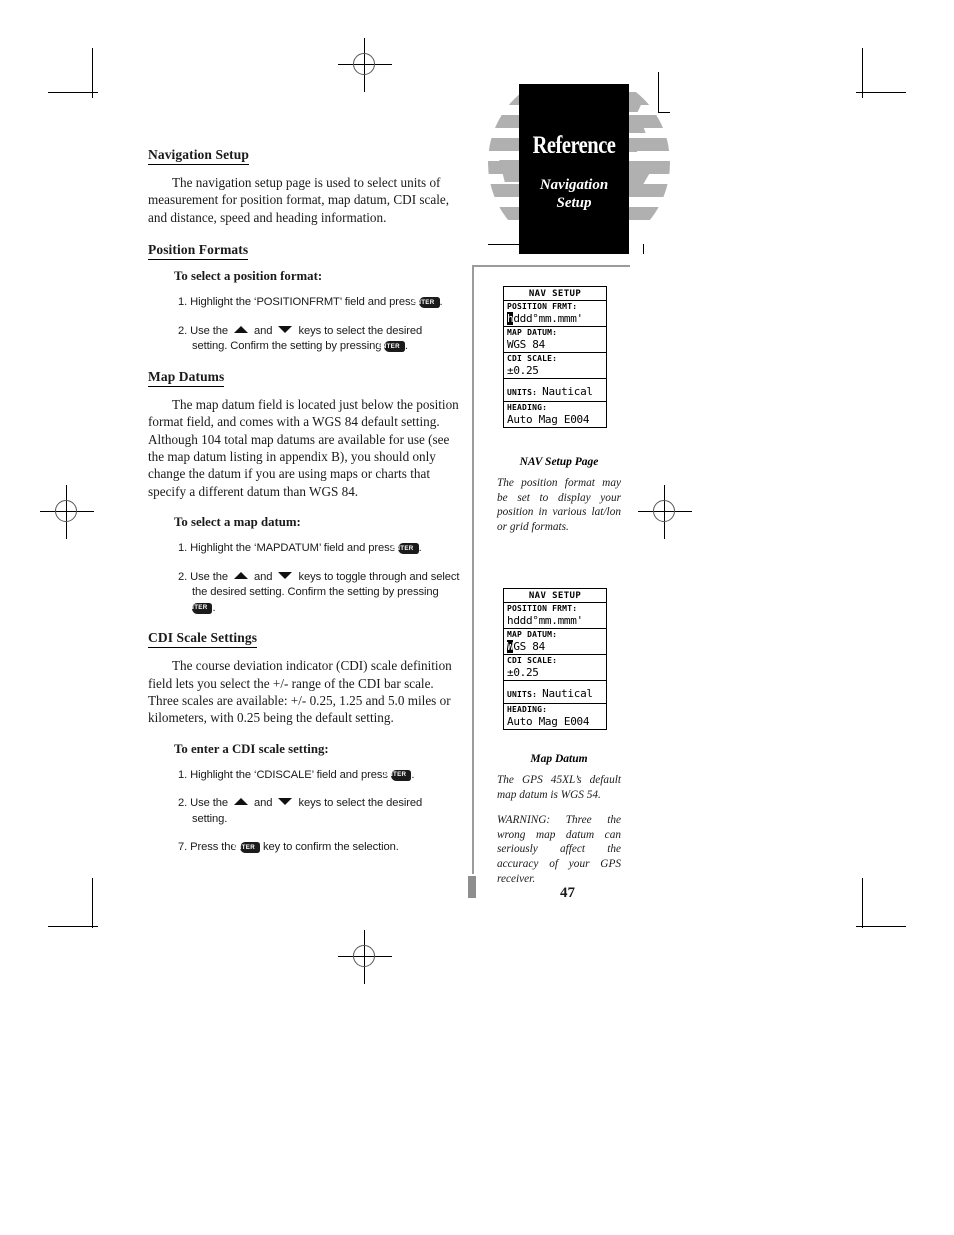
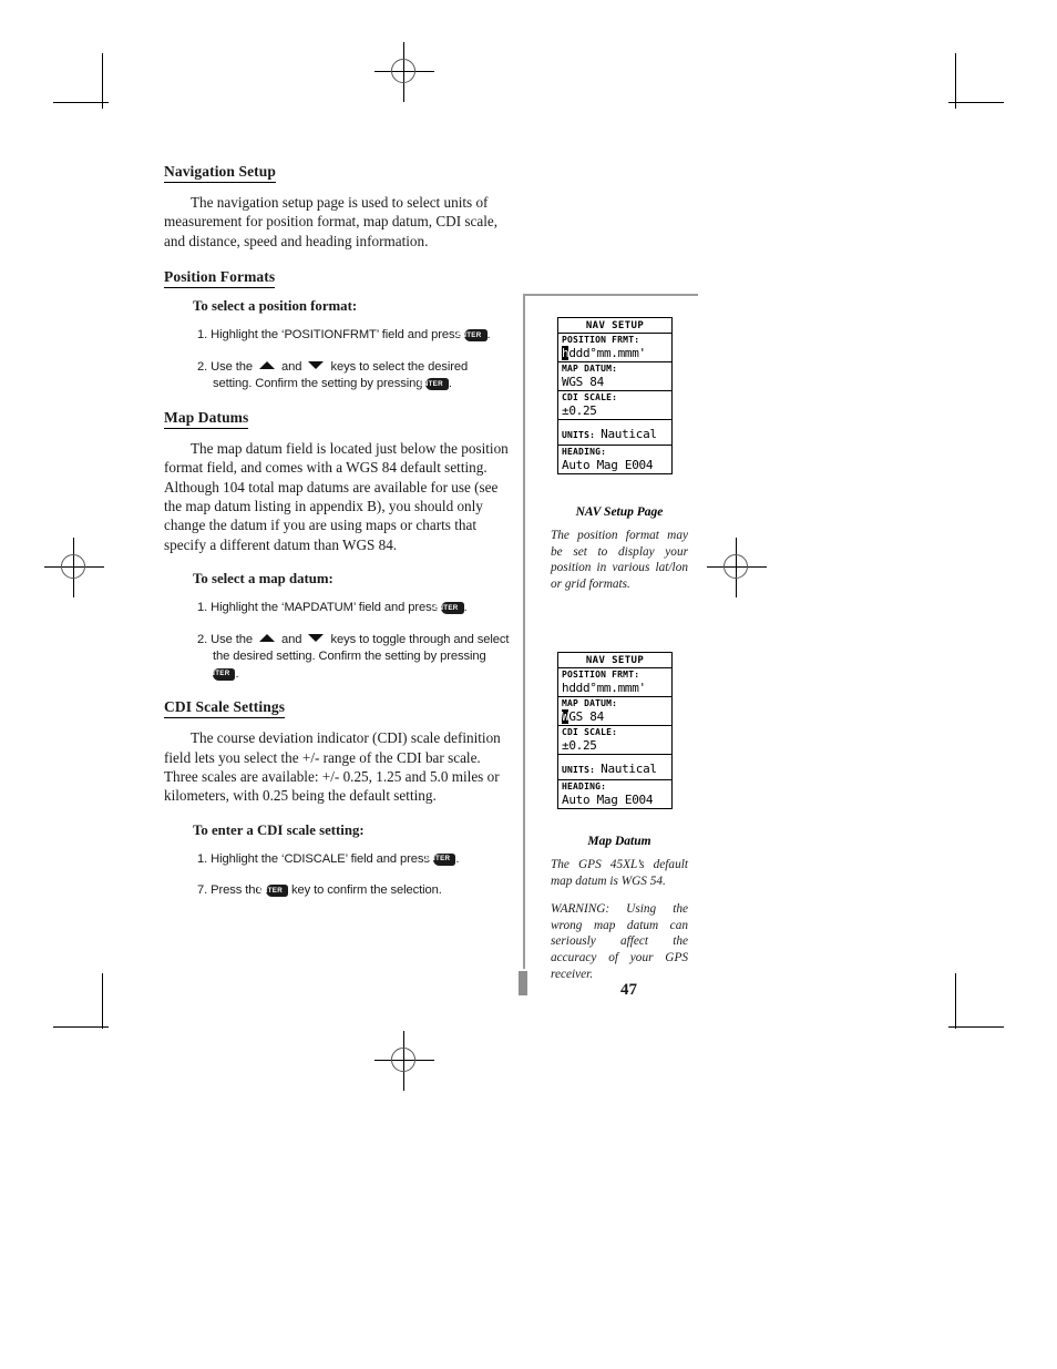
- Reference
- Navigation
- Setup
  Navigation Setup
  The navigation setup page is used to select units of measurement for position format, map datum, CDI scale, and distance, speed and heading information.
  Position Formats
  To select a position format:
  1. Highlight the ‘POSITIONFRMT’ field and pres .
  2. Use the and keys to select the desired setting. Confirm the setting by pressin .
  Map Datums
  The map datum field is located just below the position format field, and comes with a WGS 84 default setting. Although 104 total map datums are available for use (see the map datum listing in appendix B), you should only change the datum if you are using maps or charts that specify a different datum than WGS 84.
  To select a map datum:
  1. Highlight the ‘MAPDATUM’ field and pres .
  2. Use the and keys to toggle through and select the desired setting. Confirm the setting by pressing.
  CDI Scale Settings
  The course deviation indicator (CDI) scale definition field lets you select the +/- range of the CDI bar scale. Three scales are available: +/- 0.25, 1.25 and 5.0 miles or kilometers, with 0.25 being the default setting.
  To enter a CDI scale setting:
  1. Highlight the ‘CDISCALE’ field and pres .
- 2. Use the and keys to select the desired setting.
  7. Press th key to confirm the selection.
  NAV SETUP
  POSITION FRMT:
  hddd°mm.mmm'
  MAP DATUM:
  WGS 84
  CDI SCALE:
  ±0.25
  UNITS: Nautical
  HEADING:
  Auto Mag E004
  NAV Setup Page
  The position format may be set to display your position in various lat/lon or grid formats.
  NAV SETUP
  POSITION FRMT:
  hddd°mm.mmm'
  MAP DATUM:
  WGS 84
  CDI SCALE:
  ±0.25
  UNITS: Nautical
  HEADING:
  Auto Mag E004
  Map Datum
  The GPS 45XL’s default map datum is WGS 54.
- WARNING: Three the wrong map datum can seriously affect the accuracy of your GPS receiver.
+ WARNING: Using the wrong map datum can seriously affect the accuracy of your GPS receiver.
  47
